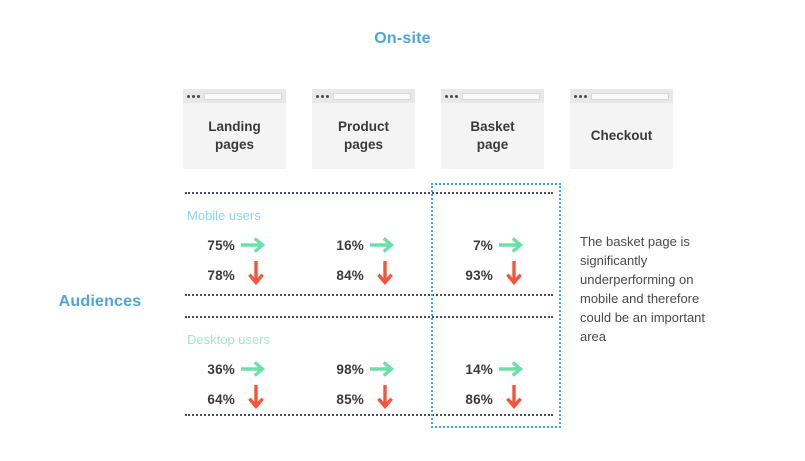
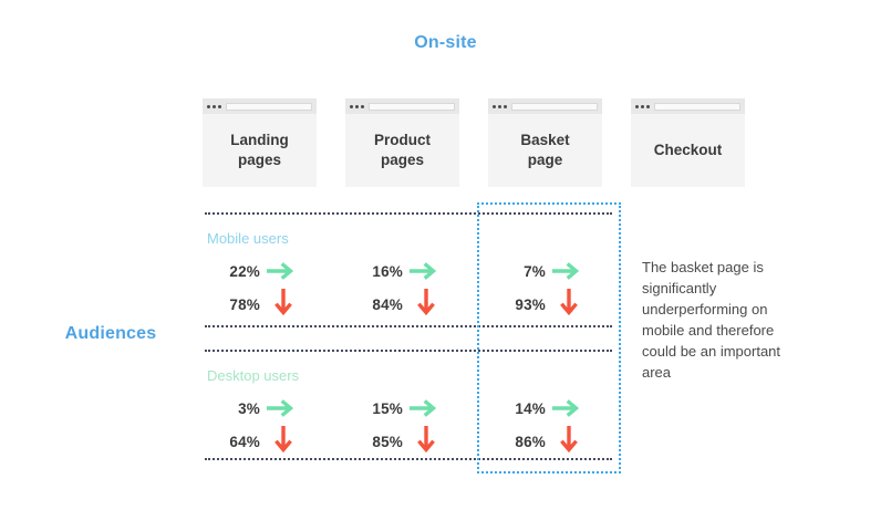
  On-site
  Audiences
  Landing
  pages
  Product
  pages
  Basket
  page
  Checkout
  Mobile users
- 75%
+ 22%
  78%
  16%
  84%
  7%
  93%
  Desktop users
- 36%
+ 3%
  64%
- 98%
+ 15%
  85%
  14%
  86%
  The basket page is significantly underperforming on mobile and therefore could be an important area
